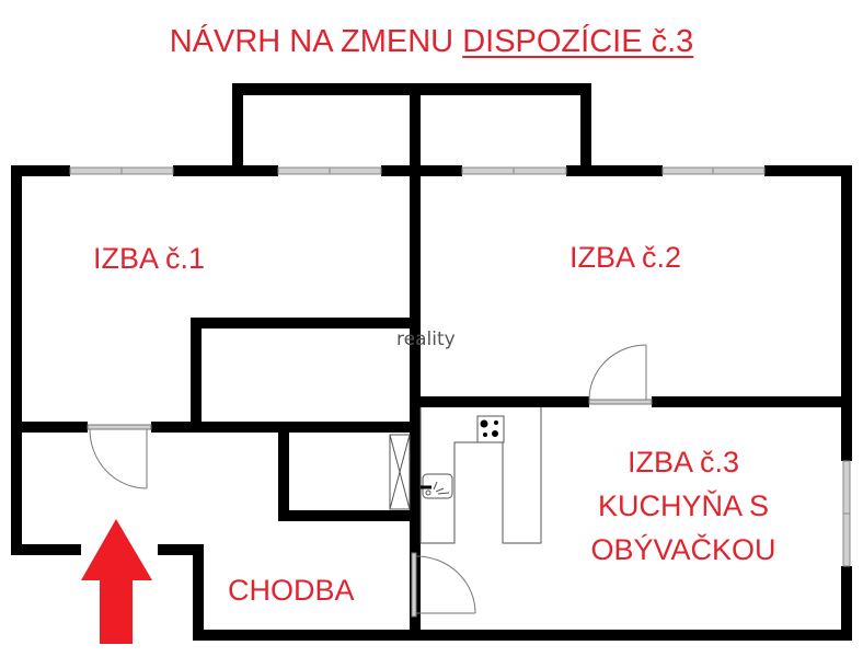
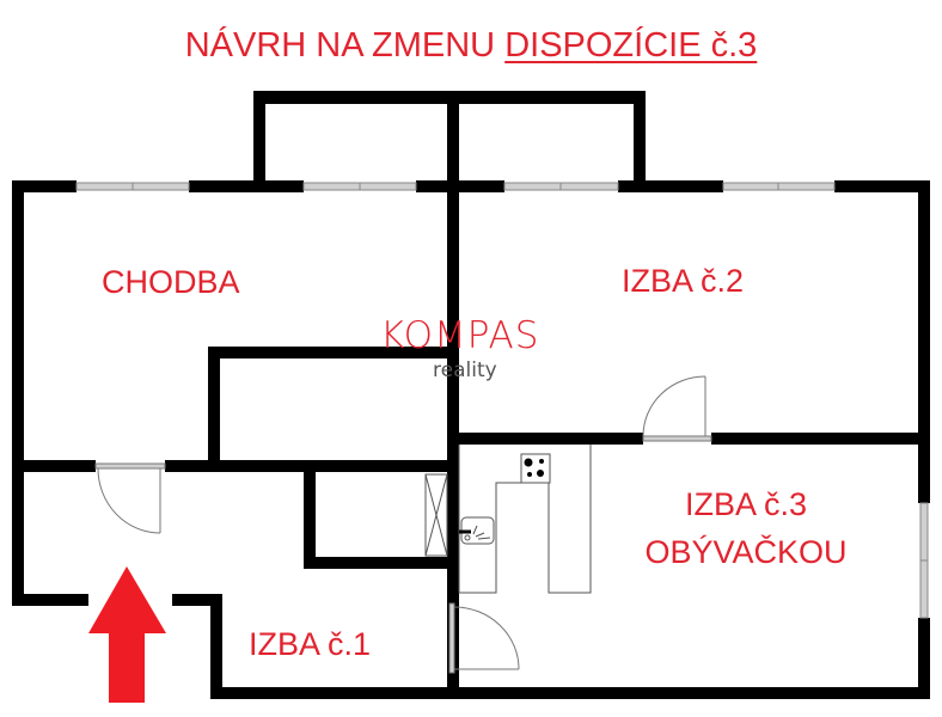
  NÁVRH NA ZMENU DISPOZÍCIE č.3
+ KOMPAS
  reality
- IZBA č.1
+ CHODBA
  IZBA č.2
  IZBA č.3
- KUCHYŇA S
  OBÝVAČKOU
- CHODBA
+ IZBA č.1
